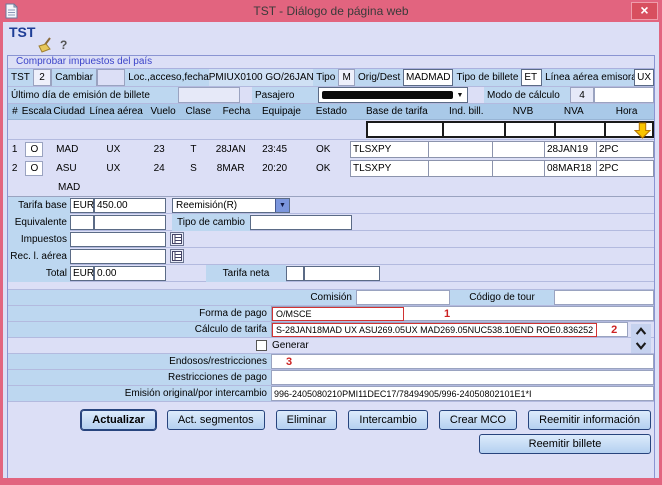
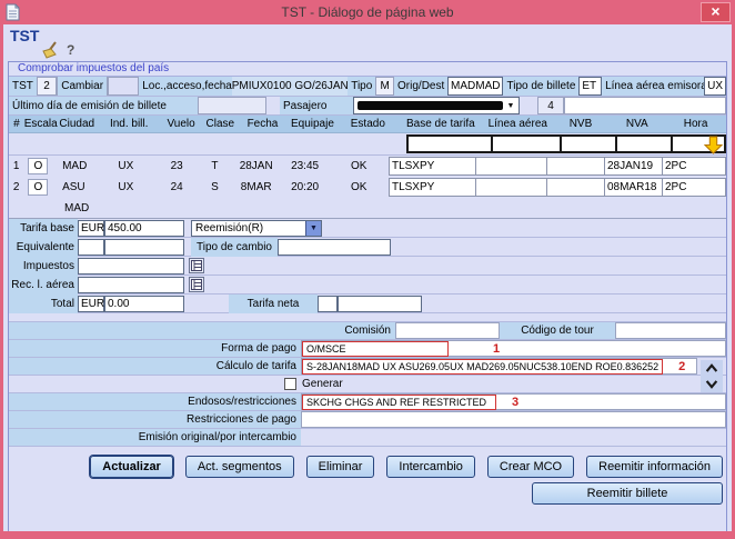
  TST - Diálogo de página web
  ×
  TST
  ?
  Comprobar impuestos del país
  TST
  2
  Cambiar
  Loc.,acceso,fecha
  PMIUX0100 GO/26JAN
  Tipo
  M
  Orig/Dest
  MADMAD
  Tipo de billete
  ET
  Línea aérea emisor
  UX
  Último día de emisión de billete
  Pasajero
- Modo de cálculo
  4
  #
  Escala
  Ciudad
- Línea aérea
+ Ind. bill.
  Vuelo
  Clase
  Fecha
  Equipaje
  Estado
  Base de tarifa
- Ind. bill.
+ Línea aérea
  NVB
  NVA
  Hora
  1
  O
  MAD
  UX
  23
  T
  28JAN
  23:45
  OK
  TLSXPY
  28JAN19
  2PC
  2
  O
  ASU
  UX
  24
  S
  8MAR
  20:20
  OK
  TLSXPY
  08MAR18
  2PC
  MAD
  Tarifa base
  EUR
  450.00
  Reemisión(R)
  Equivalente
  Tipo de cambio
  Impuestos
  Rec. l. aérea
  Total
  EUR
  0.00
  Tarifa neta
  Comisión
  Código de tour
  Forma de pago
  O/MSCE
  1
  Cálculo de tarifa
  S-28JAN18MAD UX ASU269.05UX MAD269.05NUC538.10END ROE0.836252
  2
  Generar
  Endosos/restricciones
+ SKCHG CHGS AND REF RESTRICTED
  3
  Restricciones de pago
  Emisión original/por intercambio
- 996-2405080210PMI11DEC17/78494905/996-24050802101E1*I
  Actualizar
  Act. segmentos
  Eliminar
  Intercambio
  Crear MCO
  Reemitir información
  Reemitir billete
